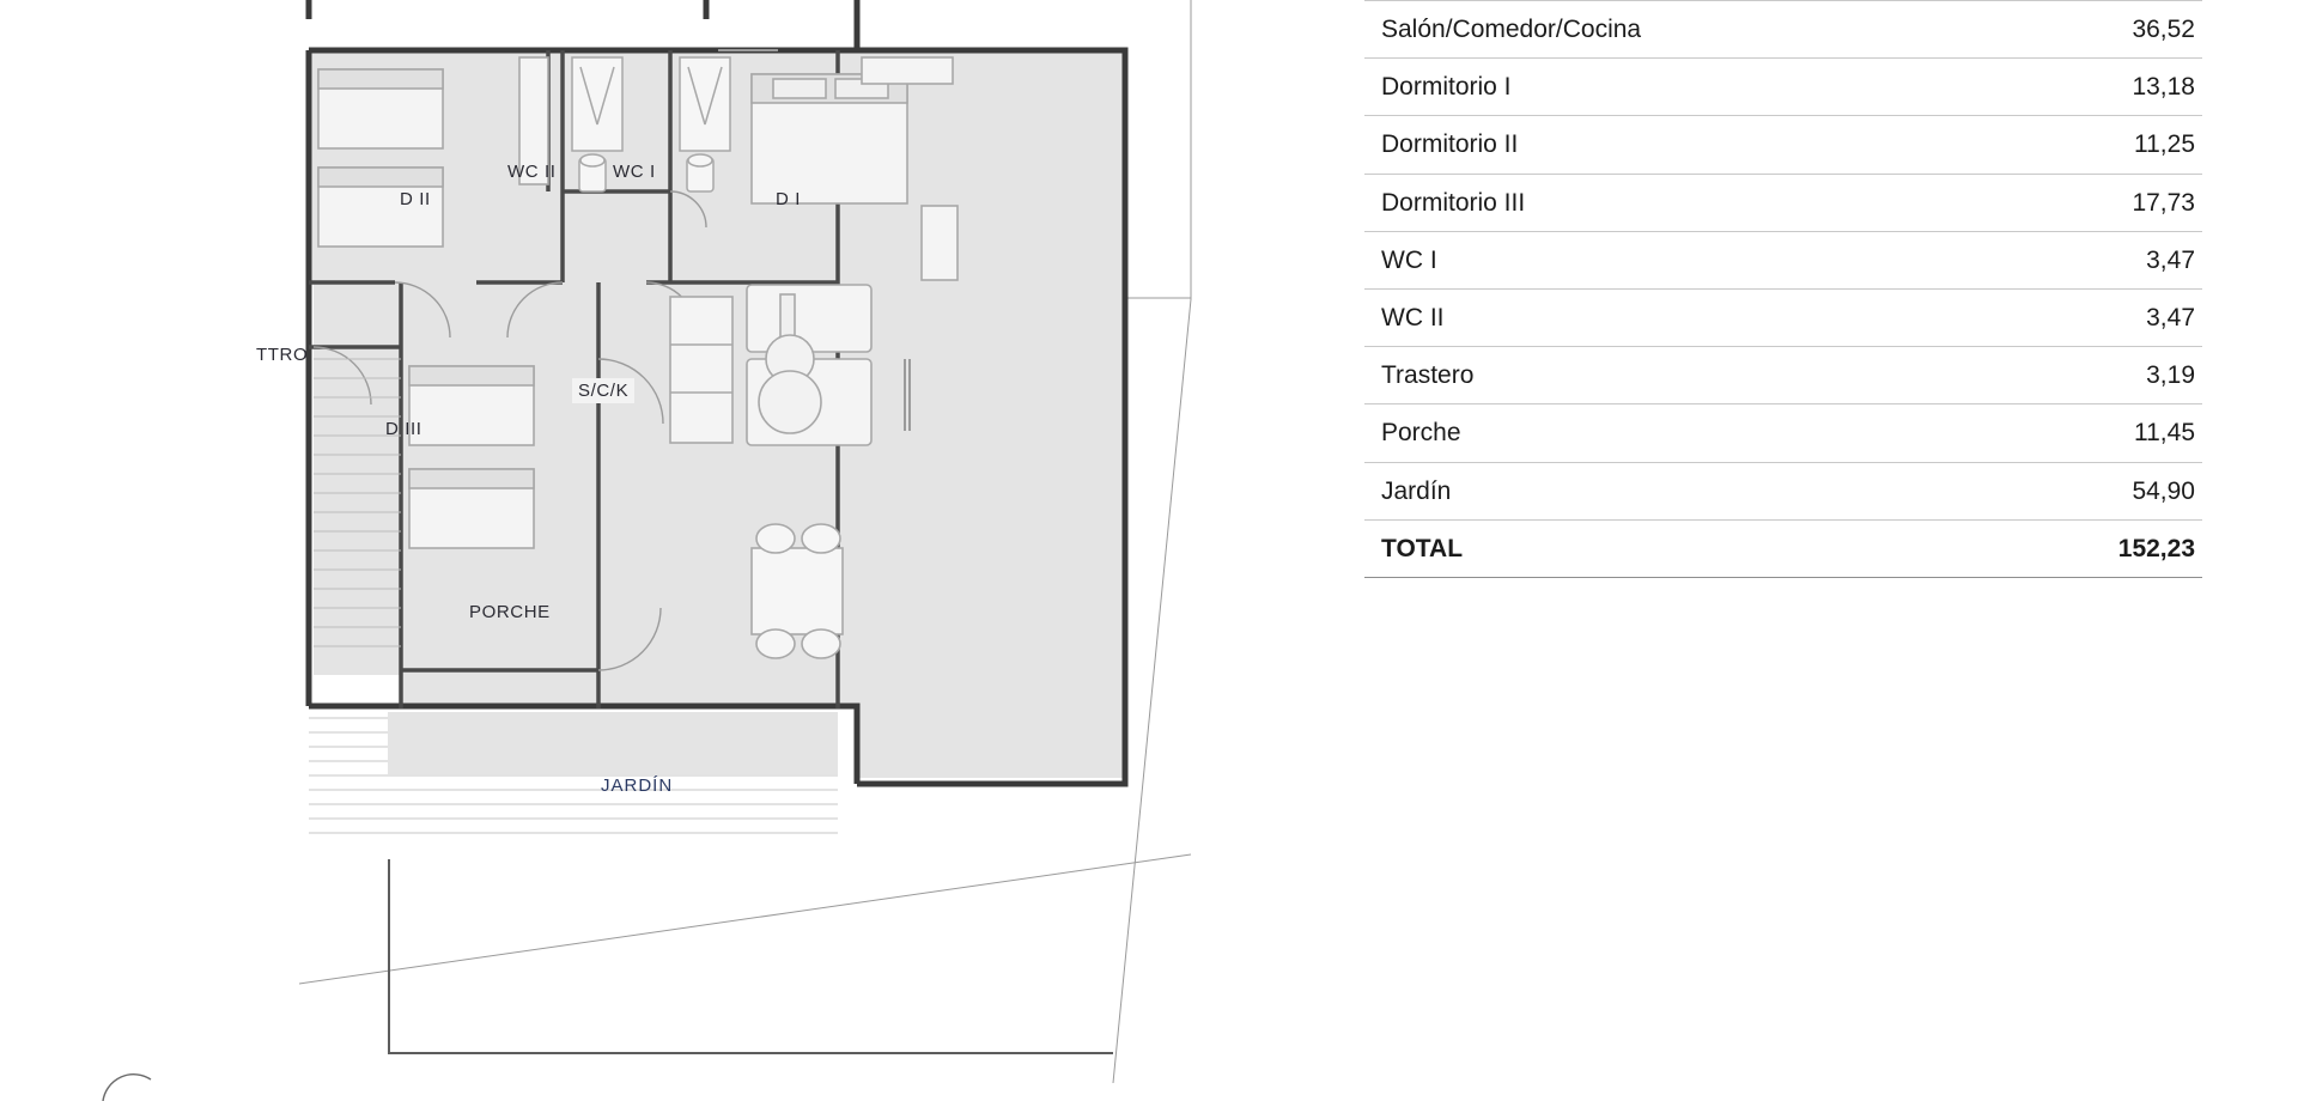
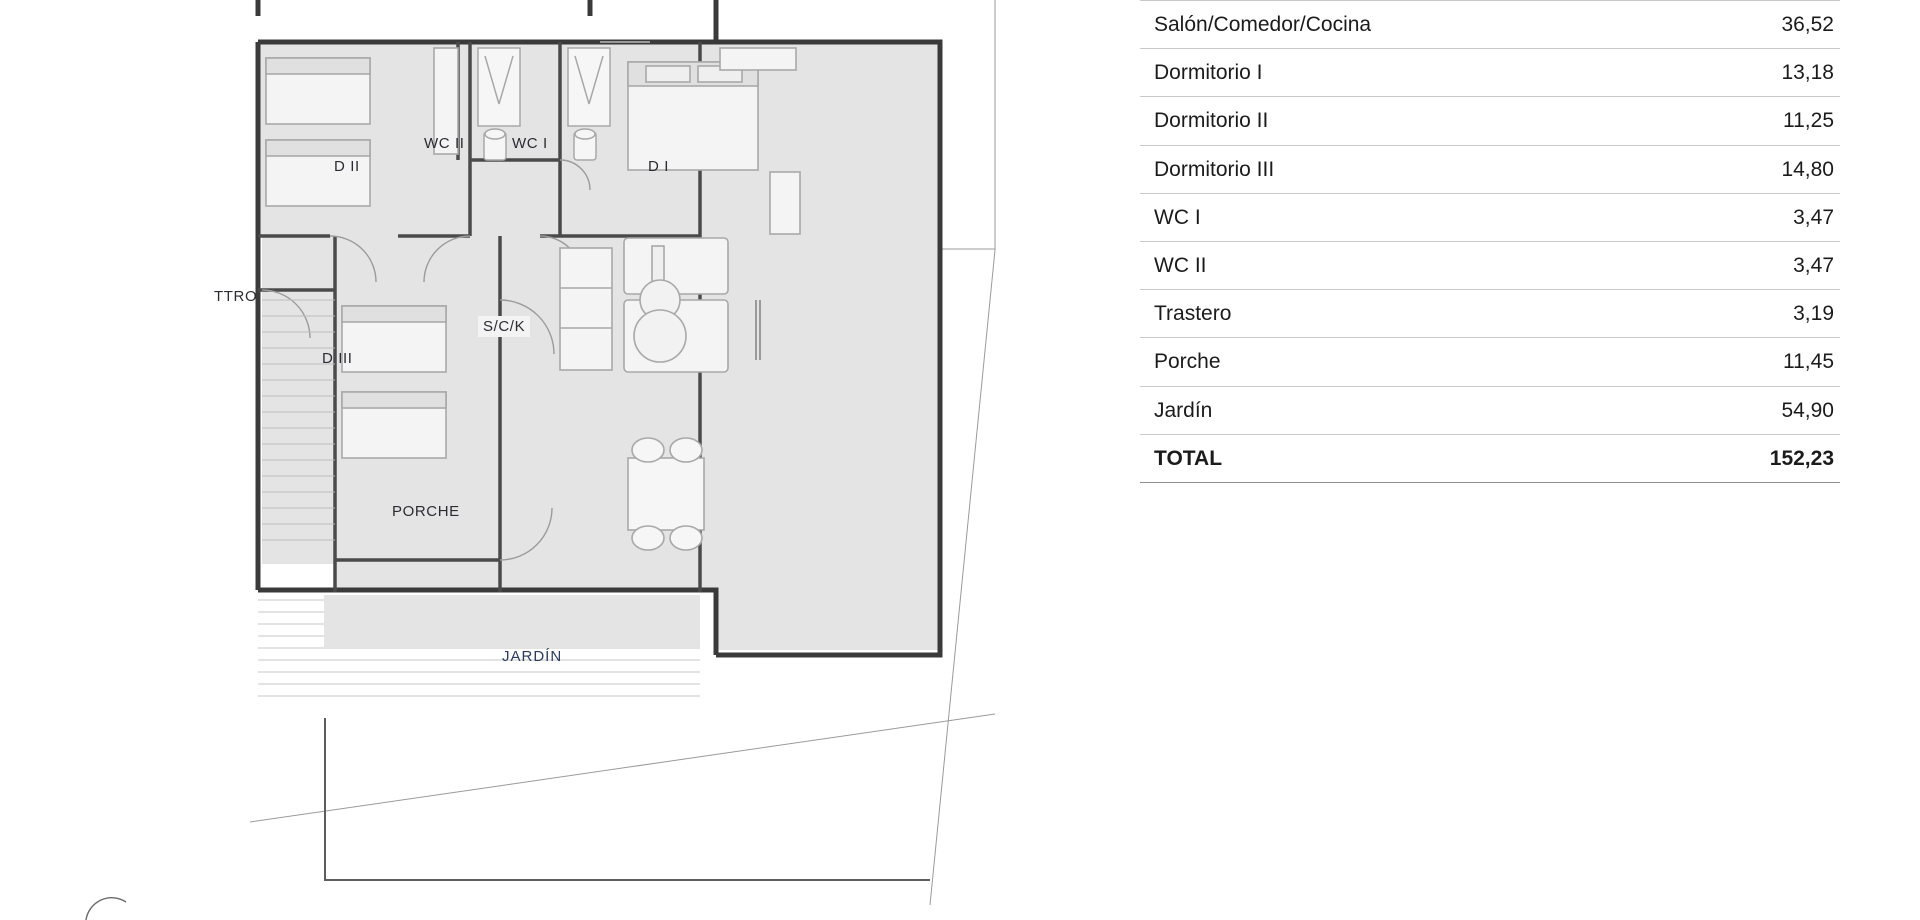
  D II
  WC II
  WC I
  D I
  TTRO
  D III
  S/C/K
  PORCHE
  JARDÍN
  Salón/Comedor/Cocina
  36,52
  Dormitorio I
  13,18
  Dormitorio II
  11,25
  Dormitorio III
- 17,73
+ 14,80
  WC I
  3,47
  WC II
  3,47
  Trastero
  3,19
  Porche
  11,45
  Jardín
  54,90
  TOTAL
  152,23
